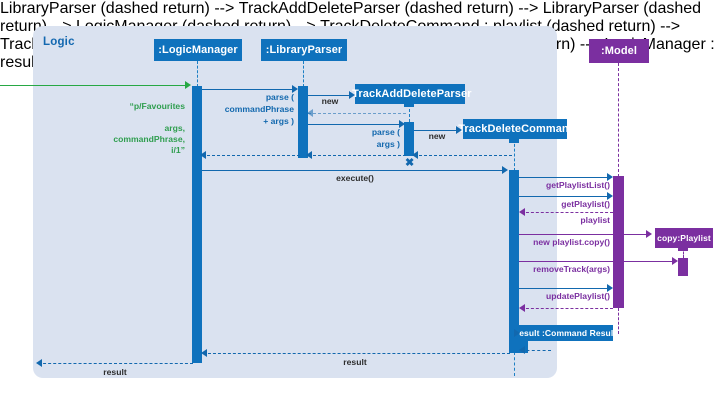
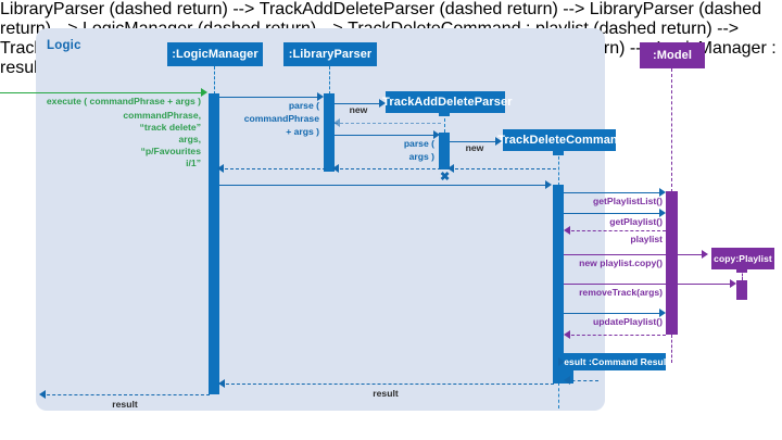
  Logic
  :LogicManager
  :LibraryParser
  TrackAddDeleteParser
  rackDeleteCommand
  :Model
  copy:Playlist
  esult :Command Result
+ execute ( commandPhrase + args )
- “p/Favourites
+ commandPhrase,
+ “track delete”
  args,
- commandPhrase,
+ “p/Favourites
  i/1”
  parse (
  commandPhrase
  + args )
  new
  LibraryParser (dashed return) -->
  parse (
  args )
  new
  TrackAddDeleteParser (dashed return) --> LibraryParser (dashed return) -->
  ✖
  LogicManager (dashed return) -->
- execute()
  getPlaylistList()
  getPlaylist()
  TrackDeleteCommand : playlist (dashed return) -->
  playlist
  new playlist.copy()
  removeTrack(args)
  updatePlaylist()
  TrackDeleteCommand (dashed return) --> TrackDeleteCommand (dashed return) --> LogicManager : result (dashed) -->
  result
  outside : result (dashed) -->
  result
